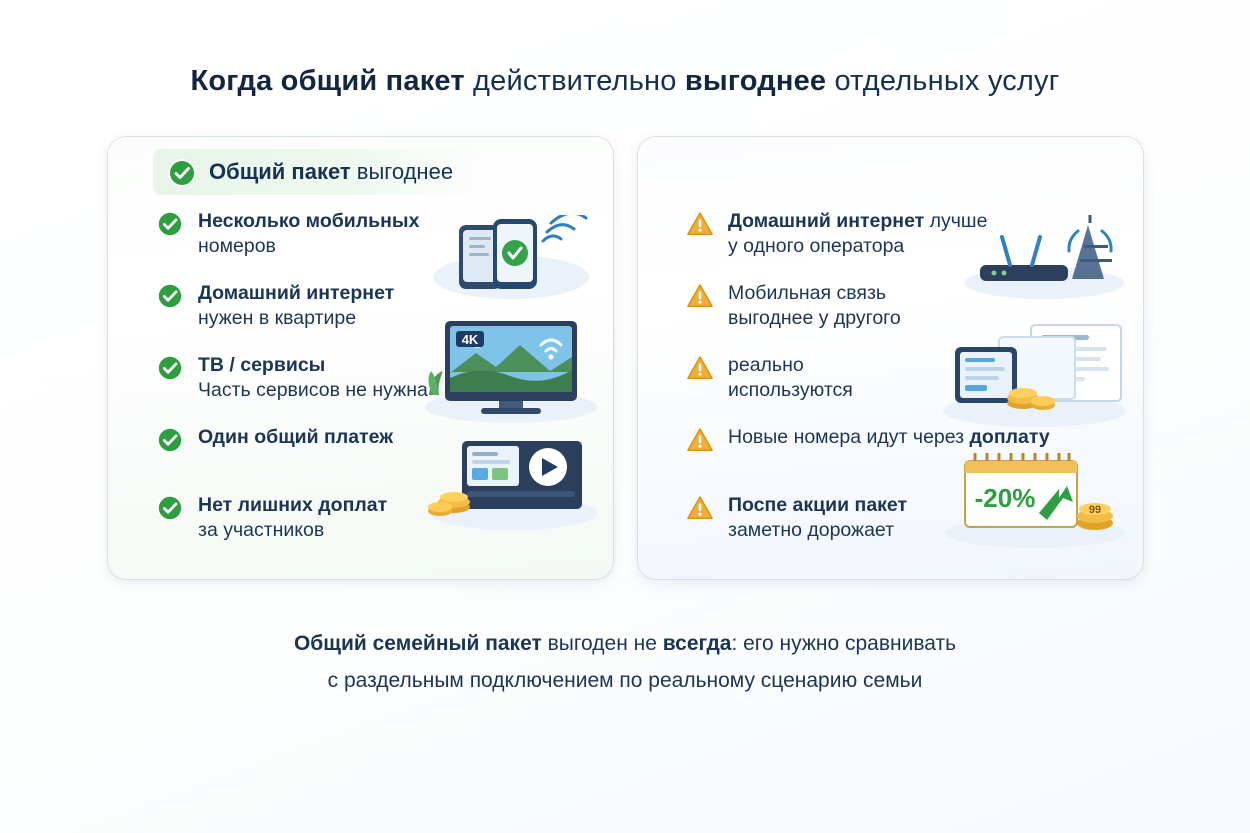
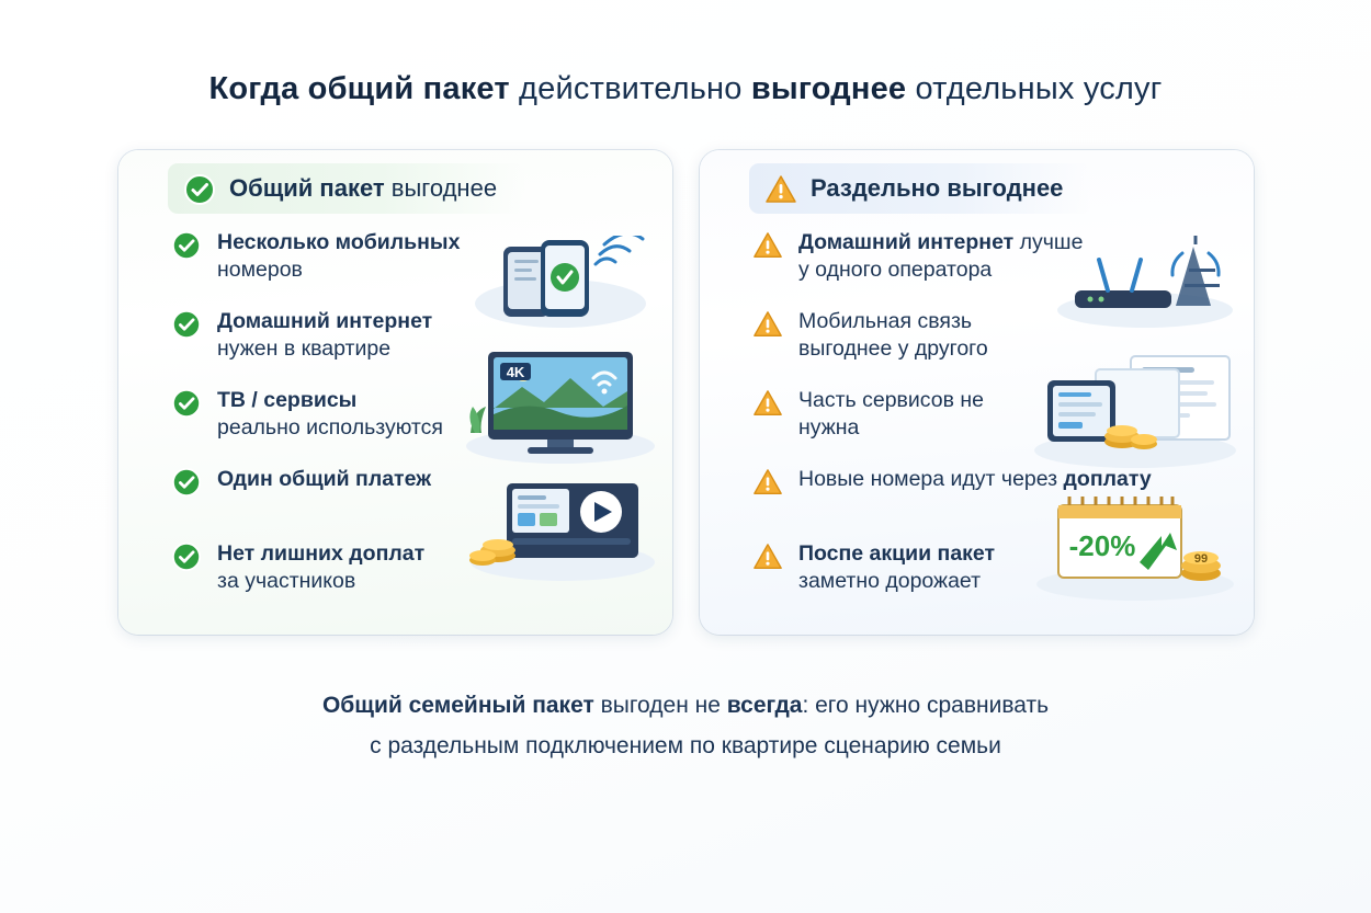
  Когда общий пакет действительно выгоднее отдельных услуг
  4K
  Общий пакет выгоднее
  Несколько мобильных
  номеров
  Домашний интернет
  нужен в квартире
  ТВ / сервисы
- Часть сервисов не нужна
+ реально используются
  Один общий платеж
  Нет лишних доплат
  за участников
  -20%
  99
+ Раздельно выгоднее
  Домашний интернет лучше
  у одного оператора
  Мобильная связь выгоднее у другого
- реально используются
+ Часть сервисов не нужна
  Новые номера идут через доплату
  Поспе акции пакет
  заметно дорожает
  Общий семейный пакет выгоден не всегда: его нужно сравнивать
- с раздельным подключением по реальному сценарию семьи
+ с раздельным подключением по квартире сценарию семьи
